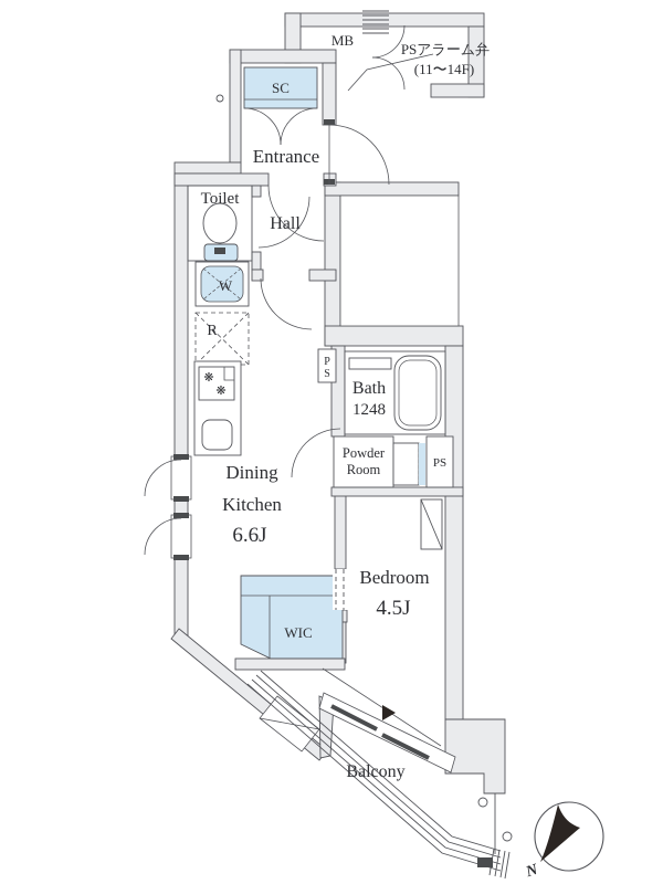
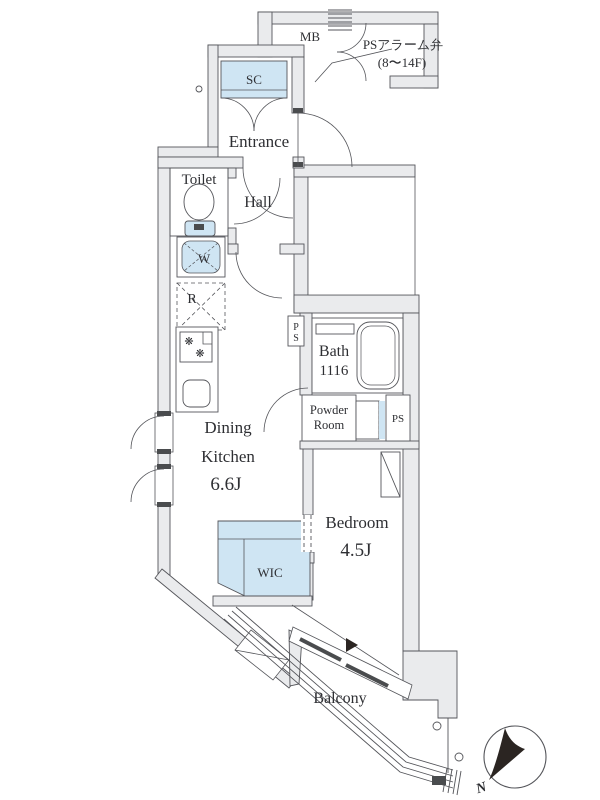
  ❋
  ❋
  MB
  PSアラーム弁
- (11〜14F)
+ (8〜14F)
  SC
  Entrance
  Toilet
  Hall
  W
  R
  P
  S
  Bath
- 1248
+ 1116
  Powder
  Room
  PS
  Dining
  Kitchen
  6.6J
  Bedroom
  4.5J
  WIC
  Balcony
